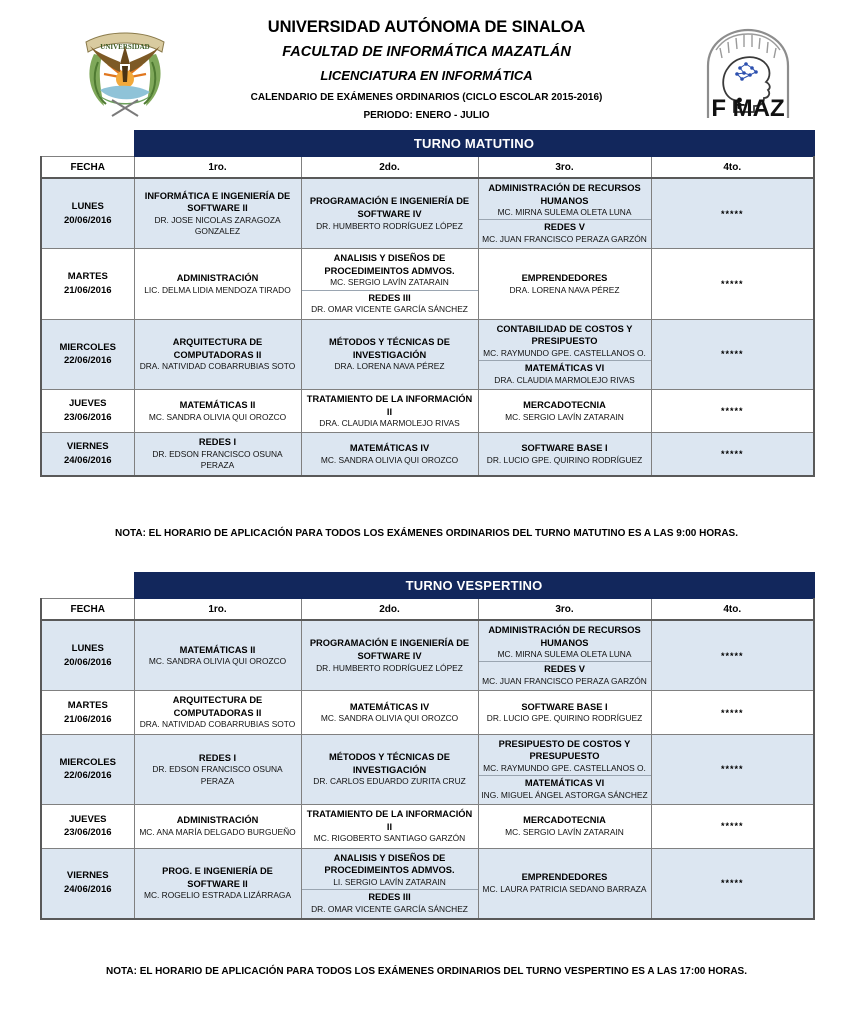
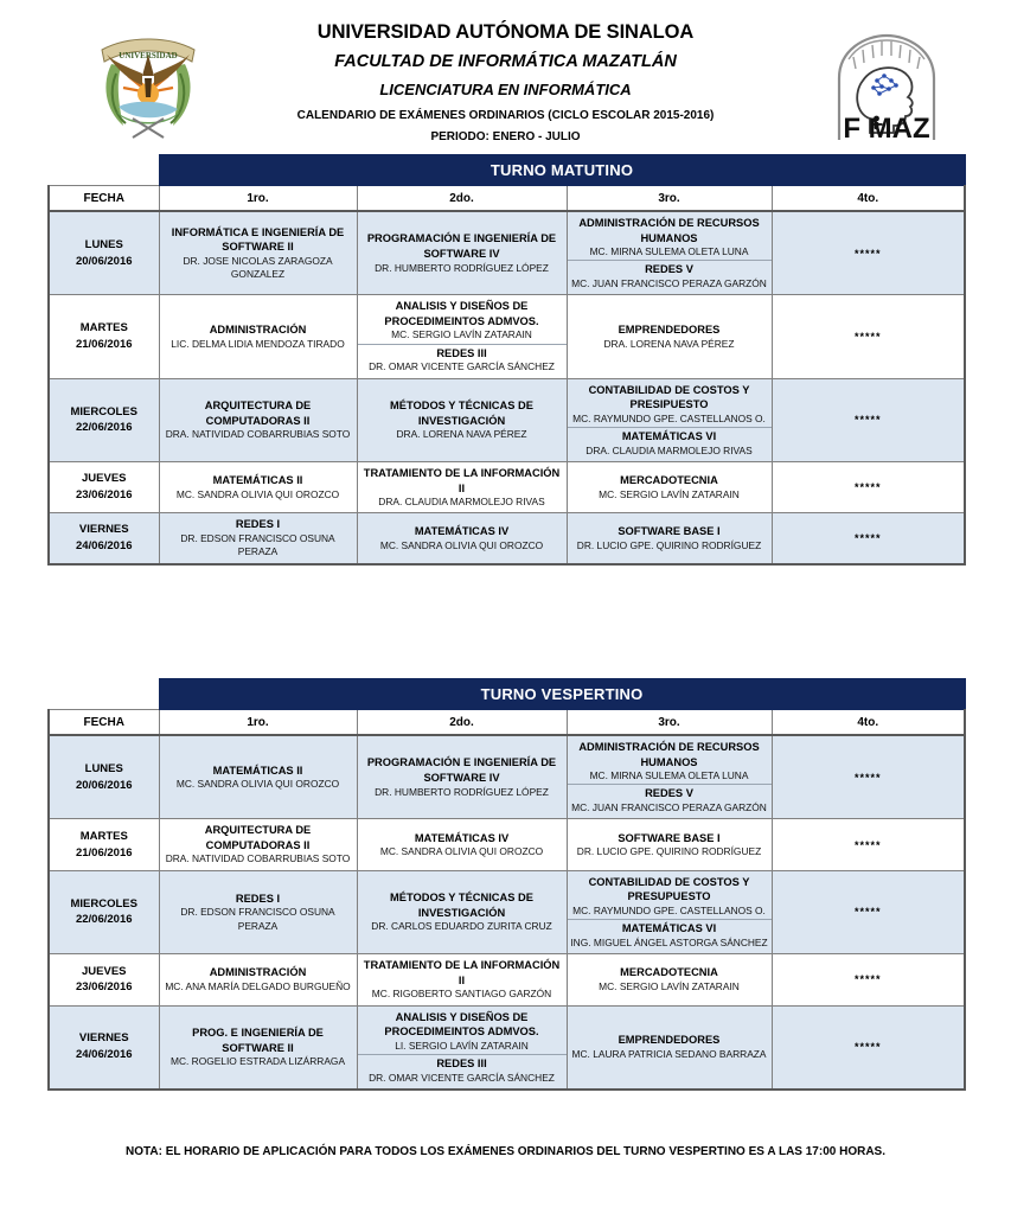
  UNIVERSIDAD
  UNIVERSIDAD AUTÓNOMA DE SINALOA
  FACULTAD DE INFORMÁTICA MAZATLÁN
  LICENCIATURA EN INFORMÁTICA
  CALENDARIO DE EXÁMENES ORDINARIOS (CICLO ESCOLAR 2015-2016)
  PERIODO: ENERO - JULIO
  F MAZ
  	TURNO MATUTINO
  FECHA	1ro.	2do.	3ro.	4to.
  LUNES20/06/2016	INFORMÁTICA E INGENIERÍA DE SOFTWARE IIDR. JOSE NICOLAS ZARAGOZA GONZALEZ	PROGRAMACIÓN E INGENIERÍA DE SOFTWARE IVDR. HUMBERTO RODRÍGUEZ LÓPEZ	ADMINISTRACIÓN DE RECURSOS HUMANOSMC. MIRNA SULEMA OLETA LUNAREDES VMC. JUAN FRANCISCO PERAZA GARZÓN	*****
  MARTES21/06/2016	ADMINISTRACIÓNLIC. DELMA LIDIA MENDOZA TIRADO	ANALISIS Y DISEÑOS DE PROCEDIMEINTOS ADMVOS.MC. SERGIO LAVÍN ZATARAINREDES IIIDR. OMAR VICENTE GARCÍA SÁNCHEZ	EMPRENDEDORESDRA. LORENA NAVA PÉREZ	*****
  MIERCOLES22/06/2016	ARQUITECTURA DE COMPUTADORAS IIDRA. NATIVIDAD COBARRUBIAS SOTO	MÉTODOS Y TÉCNICAS DE INVESTIGACIÓNDRA. LORENA NAVA PÉREZ	CONTABILIDAD DE COSTOS Y PRESIPUESTOMC. RAYMUNDO GPE. CASTELLANOS O.MATEMÁTICAS VIDRA. CLAUDIA MARMOLEJO RIVAS	*****
  JUEVES23/06/2016	MATEMÁTICAS IIMC. SANDRA OLIVIA QUI OROZCO	TRATAMIENTO DE LA INFORMACIÓN IIDRA. CLAUDIA MARMOLEJO RIVAS	MERCADOTECNIAMC. SERGIO LAVÍN ZATARAIN	*****
  VIERNES24/06/2016	REDES IDR. EDSON FRANCISCO OSUNA PERAZA	MATEMÁTICAS IVMC. SANDRA OLIVIA QUI OROZCO	SOFTWARE BASE IDR. LUCIO GPE. QUIRINO RODRÍGUEZ	*****
- NOTA: EL HORARIO DE APLICACIÓN PARA TODOS LOS EXÁMENES ORDINARIOS DEL TURNO MATUTINO ES A LAS 9:00 HORAS.
  	TURNO VESPERTINO
  FECHA	1ro.	2do.	3ro.	4to.
  LUNES20/06/2016	MATEMÁTICAS IIMC. SANDRA OLIVIA QUI OROZCO	PROGRAMACIÓN E INGENIERÍA DE SOFTWARE IVDR. HUMBERTO RODRÍGUEZ LÓPEZ	ADMINISTRACIÓN DE RECURSOS HUMANOSMC. MIRNA SULEMA OLETA LUNAREDES VMC. JUAN FRANCISCO PERAZA GARZÓN	*****
  MARTES21/06/2016	ARQUITECTURA DE COMPUTADORAS IIDRA. NATIVIDAD COBARRUBIAS SOTO	MATEMÁTICAS IVMC. SANDRA OLIVIA QUI OROZCO	SOFTWARE BASE IDR. LUCIO GPE. QUIRINO RODRÍGUEZ	*****
- MIERCOLES22/06/2016	REDES IDR. EDSON FRANCISCO OSUNA PERAZA	MÉTODOS Y TÉCNICAS DE INVESTIGACIÓNDR. CARLOS EDUARDO ZURITA CRUZ	PRESIPUESTO DE COSTOS Y PRESUPUESTOMC. RAYMUNDO GPE. CASTELLANOS O.MATEMÁTICAS VIING. MIGUEL ÁNGEL ASTORGA SÁNCHEZ	*****
+ MIERCOLES22/06/2016	REDES IDR. EDSON FRANCISCO OSUNA PERAZA	MÉTODOS Y TÉCNICAS DE INVESTIGACIÓNDR. CARLOS EDUARDO ZURITA CRUZ	CONTABILIDAD DE COSTOS Y PRESUPUESTOMC. RAYMUNDO GPE. CASTELLANOS O.MATEMÁTICAS VIING. MIGUEL ÁNGEL ASTORGA SÁNCHEZ	*****
  JUEVES23/06/2016	ADMINISTRACIÓNMC. ANA MARÍA DELGADO BURGUEÑO	TRATAMIENTO DE LA INFORMACIÓN IIMC. RIGOBERTO SANTIAGO GARZÓN	MERCADOTECNIAMC. SERGIO LAVÍN ZATARAIN	*****
  VIERNES24/06/2016	PROG. E INGENIERÍA DE SOFTWARE IIMC. ROGELIO ESTRADA LIZÁRRAGA	ANALISIS Y DISEÑOS DE PROCEDIMEINTOS ADMVOS.LI. SERGIO LAVÍN ZATARAINREDES IIIDR. OMAR VICENTE GARCÍA SÁNCHEZ	EMPRENDEDORESMC. LAURA PATRICIA SEDANO BARRAZA	*****
  NOTA: EL HORARIO DE APLICACIÓN PARA TODOS LOS EXÁMENES ORDINARIOS DEL TURNO VESPERTINO ES A LAS 17:00 HORAS.
